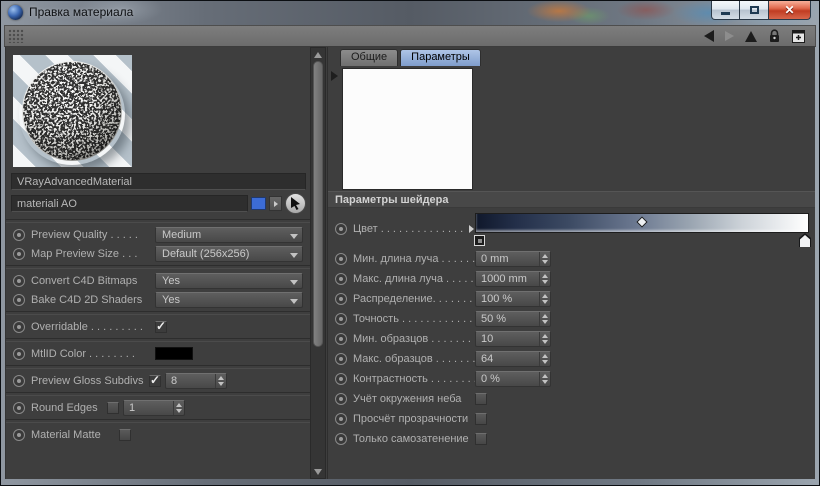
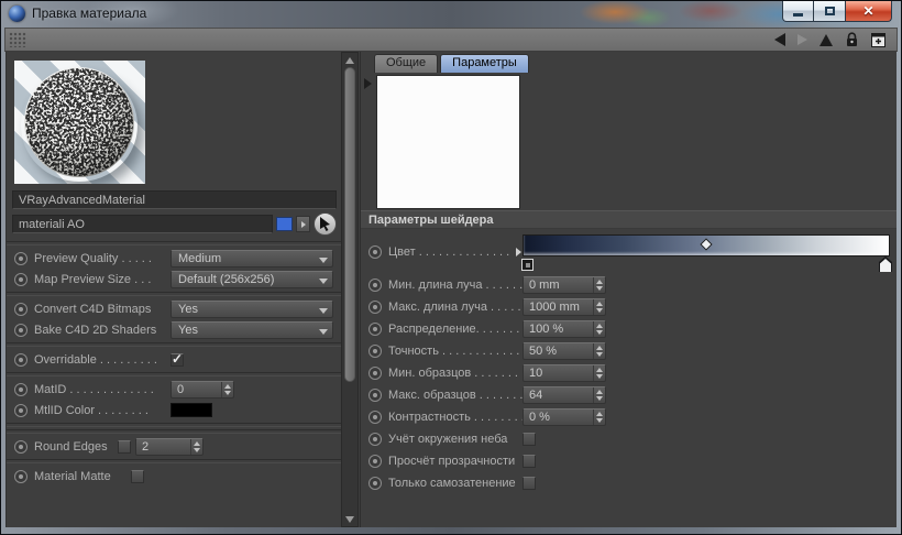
  Правка материала
  ✕
  VRayAdvancedMaterial
  materiali AO
  Preview Quality . . . . .
  Medium
  Map Preview Size . . .
  Default (256x256)
  Convert C4D Bitmaps
  Yes
  Bake C4D 2D Shaders
  Yes
  Overridable . . . . . . . . .
+ MatID . . . . . . . . . . . . .
+ 0
  MtlID Color . . . . . . . .
- Preview Gloss Subdivs
- 8
  Round Edges
- 1
+ 2
  Material Matte
  Общие
  Параметры
  Параметры шейдера
  Цвет . . . . . . . . . . . . . .
  Мин. длина луча . . . . . .
  0 mm
  Макс. длина луча . . . . .
  1000 mm
  Распределение. . . . . . .
  100 %
  Точность . . . . . . . . . . . .
  50 %
  Мин. образцов . . . . . . .
  10
  Макс. образцов . . . . . . .
  64
  Контрастность . . . . . . .
  0 %
  Учёт окружения неба
  Просчёт прозрачности
  Только самозатенение
